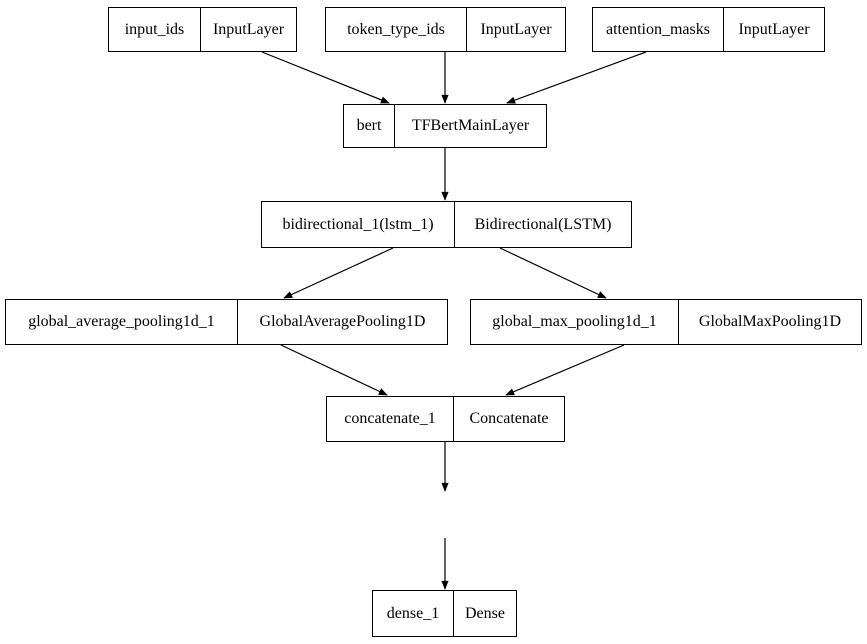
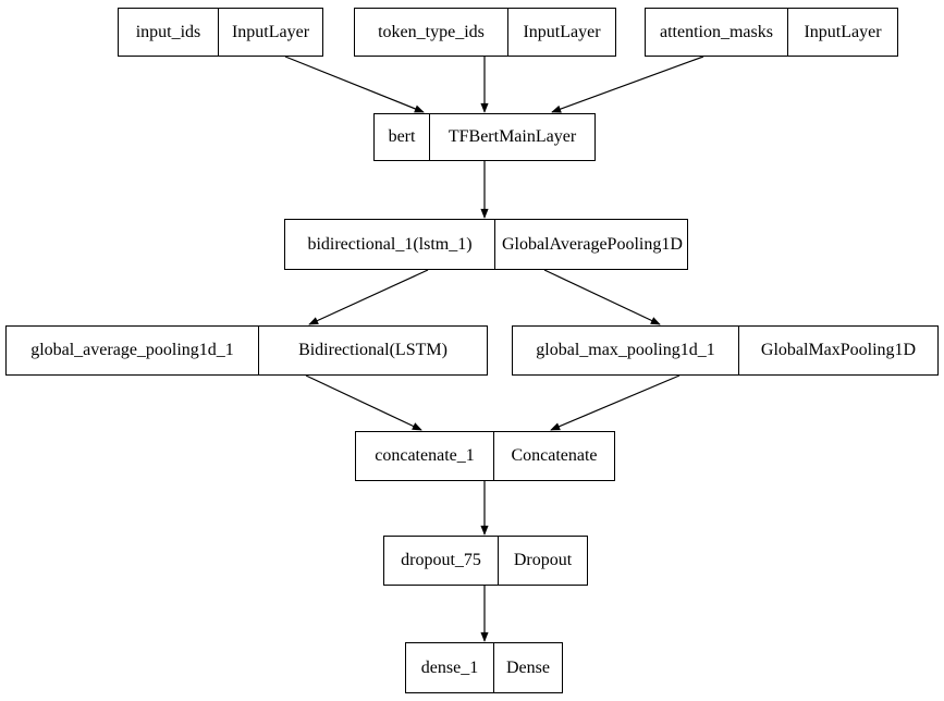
  input_ids
  InputLayer
  token_type_ids
  InputLayer
  attention_masks
  InputLayer
  bert
  TFBertMainLayer
  bidirectional_1(lstm_1)
- Bidirectional(LSTM)
+ GlobalAveragePooling1D
  global_average_pooling1d_1
- GlobalAveragePooling1D
+ Bidirectional(LSTM)
  global_max_pooling1d_1
  GlobalMaxPooling1D
  concatenate_1
  Concatenate
+ dropout_75
+ Dropout
  dense_1
  Dense
